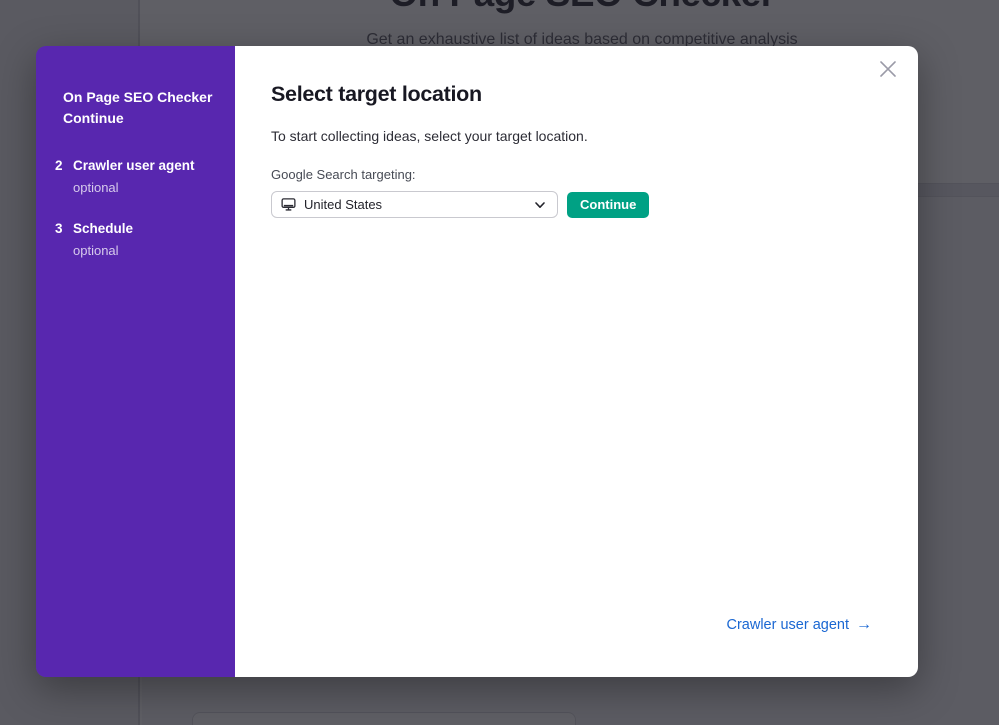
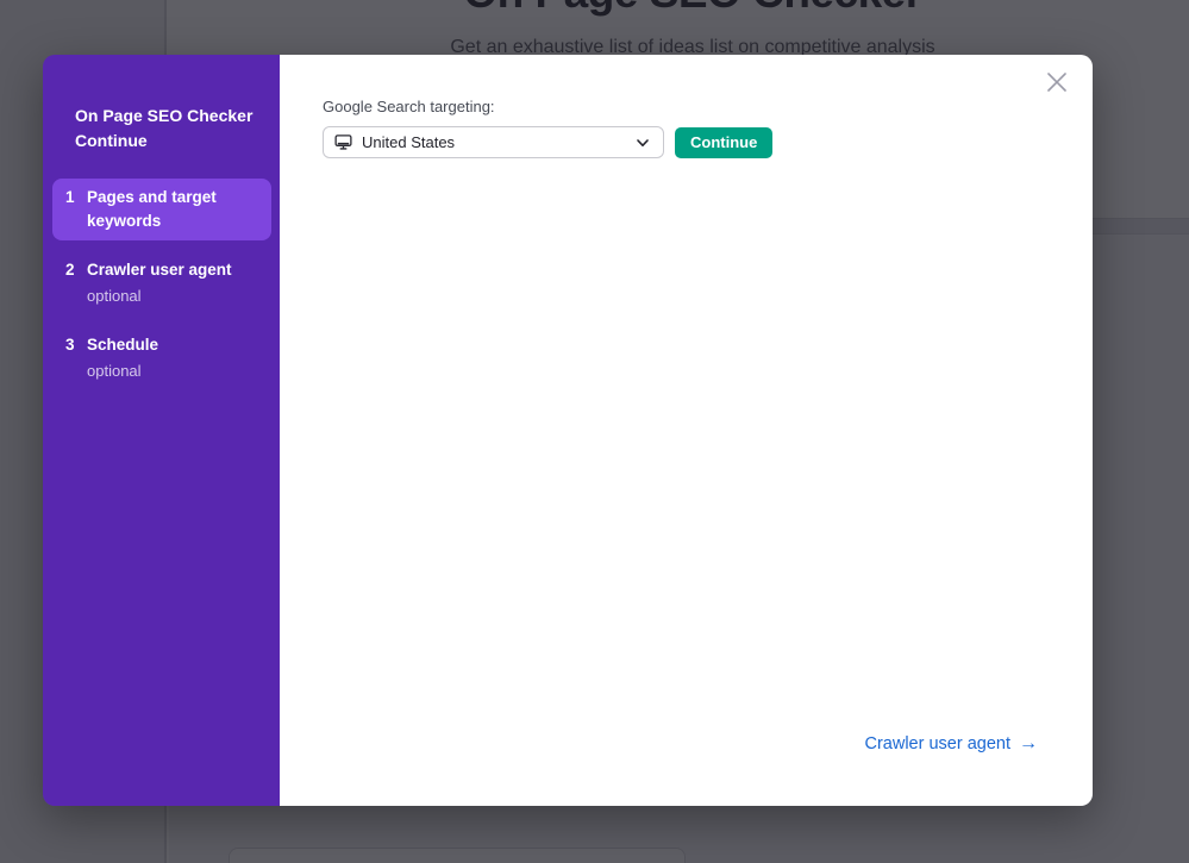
- Get an exhaustive list of ideas based on competitive analysis
+ Get an exhaustive list of ideas list on competitive analysis
  On Page SEO Checker Continue
+ 1
+ Pages and target keywords
  2
  Crawler user agent
  optional
  3
  Schedule
  optional
- Select target location
- To start collecting ideas, select your target location.
  Google Search targeting:
  United States
  Continue
  Crawler user agent
  →
